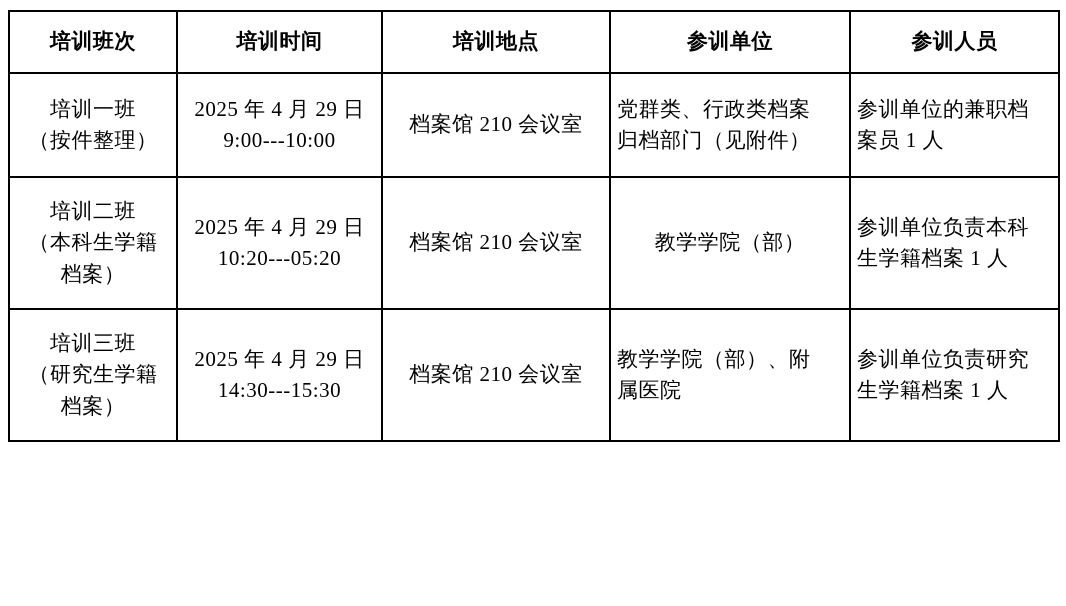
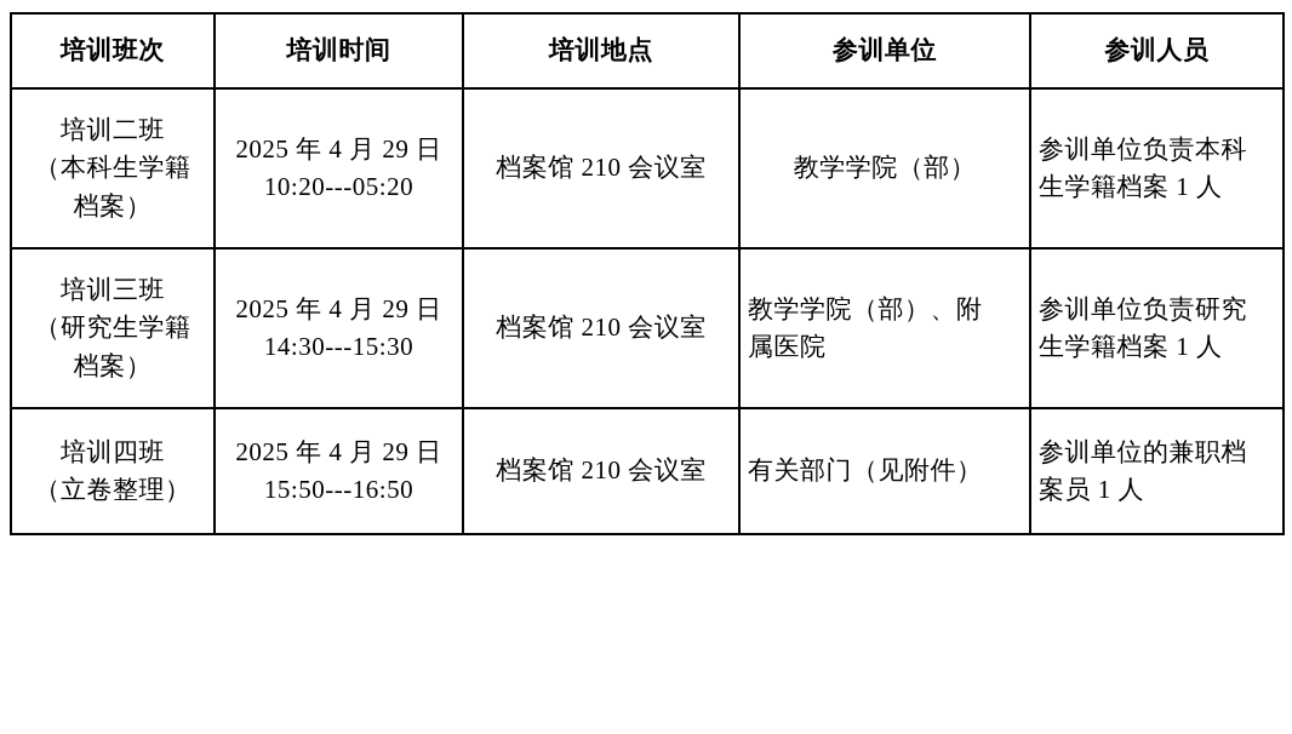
  培训班次	培训时间	培训地点	参训单位	参训人员
- 培训一班 （按件整理）	2025 年 4 月 29 日 9:00---10:00	档案馆 210 会议室	党群类、行政类档案 归档部门（见附件）	参训单位的兼职档 案员 1 人
  培训二班 （本科生学籍 档案）	2025 年 4 月 29 日 10:20---05:20	档案馆 210 会议室	教学学院（部）	参训单位负责本科 生学籍档案 1 人
  培训三班 （研究生学籍 档案）	2025 年 4 月 29 日 14:30---15:30	档案馆 210 会议室	教学学院（部）、附 属医院	参训单位负责研究 生学籍档案 1 人
+ 培训四班 （立卷整理）	2025 年 4 月 29 日 15:50---16:50	档案馆 210 会议室	有关部门（见附件）	参训单位的兼职档 案员 1 人
